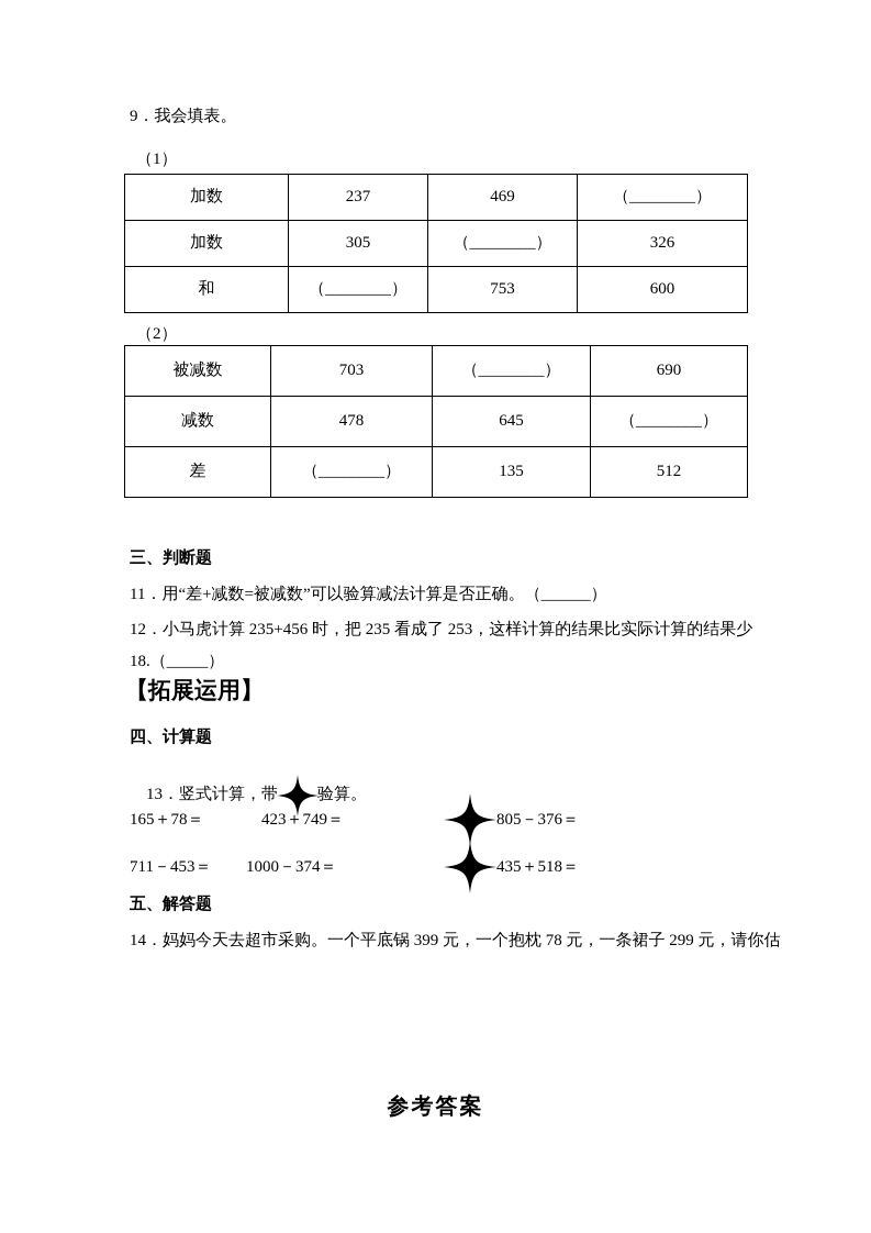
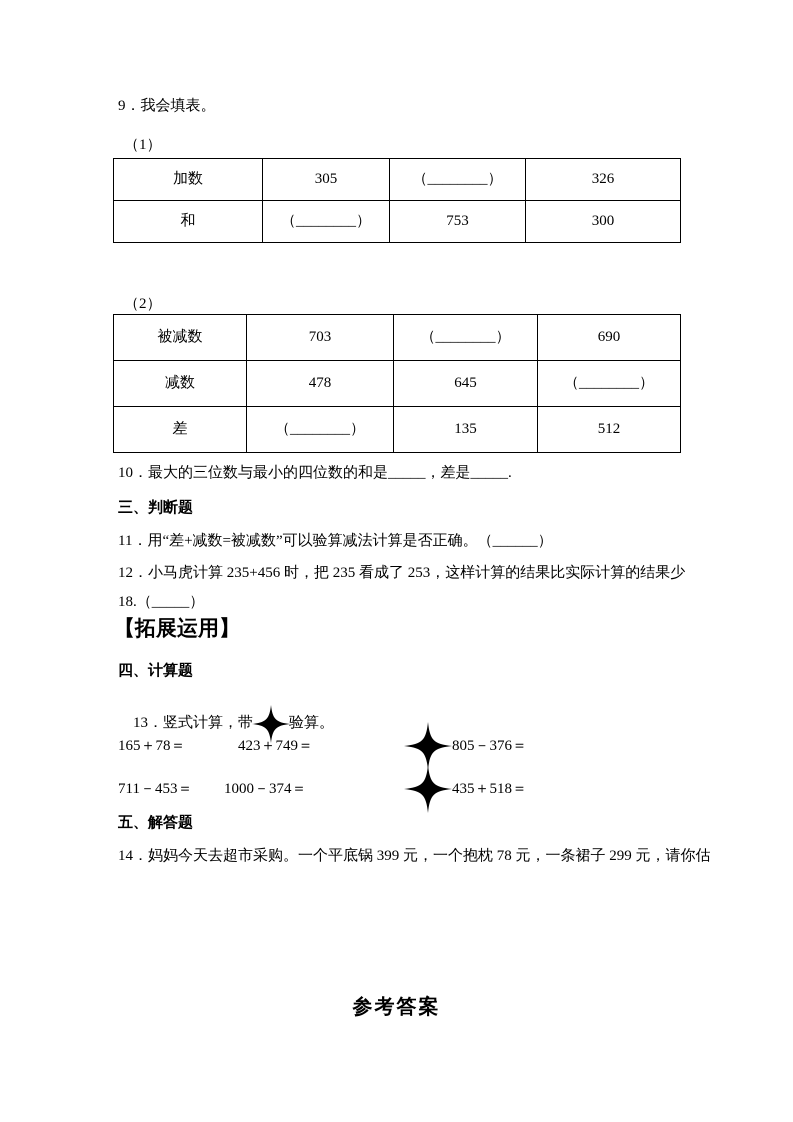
  9．我会填表。
  （1）
- 加数	237	469	（________）
  加数	305	（________）	326
- 和	（________）	753	600
+ 和	（________）	753	300
  （2）
  被减数	703	（________）	690
  减数	478	645	（________）
  差	（________）	135	512
+ 10．最大的三位数与最小的四位数的和是_____，差是_____.
  三、判断题
  11．用“差+减数=被减数”可以验算减法计算是否正确。（______）
  12．小马虎计算 235+456 时，把 235 看成了 253，这样计算的结果比实际计算的结果少
  18.（_____）
  【拓展运用】
  四、计算题
  13．竖式计算，带 验算。
  165＋78＝
  423＋749＝
  805－376＝
  711－453＝
  1000－374＝
  435＋518＝
  五、解答题
  14．妈妈今天去超市采购。一个平底锅 399 元，一个抱枕 78 元，一条裙子 299 元，请你估
  参考答案
